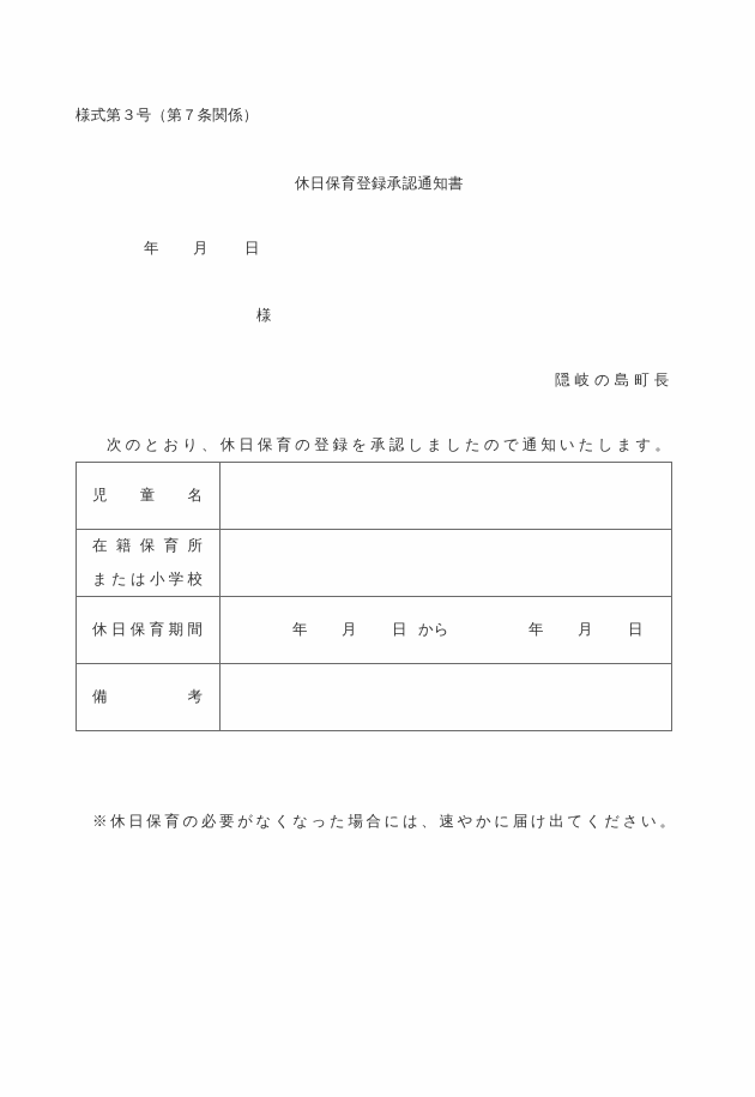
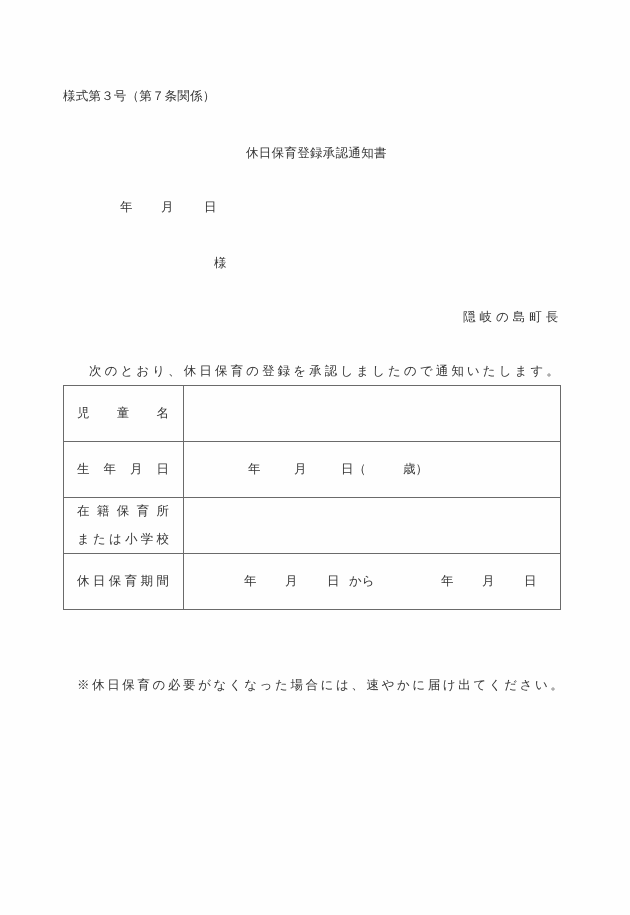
  様式第３号（第７条関係）
  休日保育登録承認通知書
  年 月 日
  様
  隠岐の島町長
  次のとおり、休日保育の登録を承認しましたので通知いたします。
  児 童 名
+ 生 年 月 日	年 月 日（ 歳）
  在 籍 保 育 所 ま た は 小 学 校
  休 日 保 育 期 間	年 月 日 から 年 月 日
- 備 考
  ※休日保育の必要がなくなった場合には、速やかに届け出てください。
